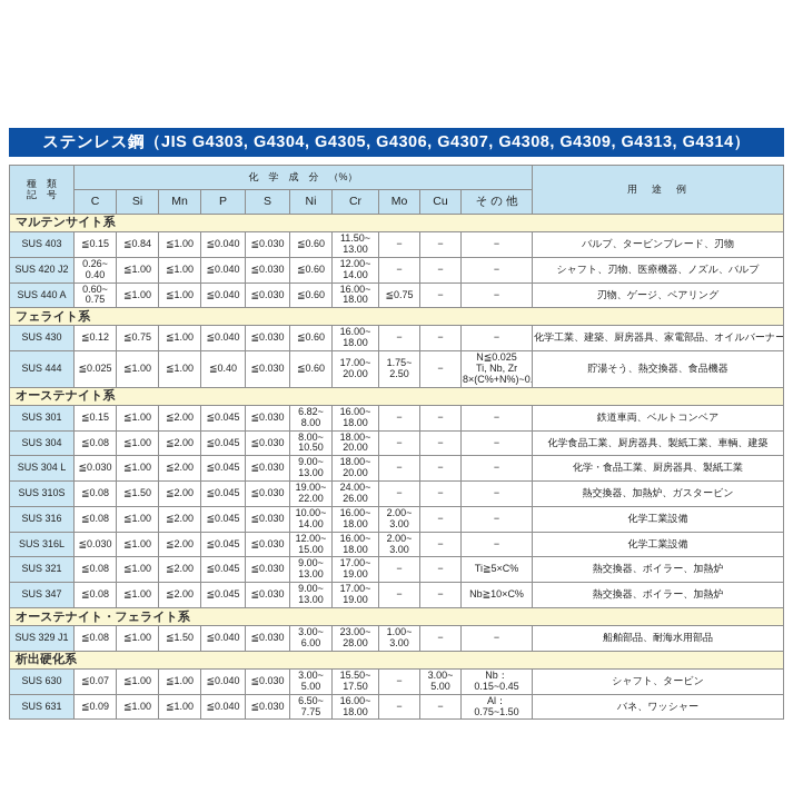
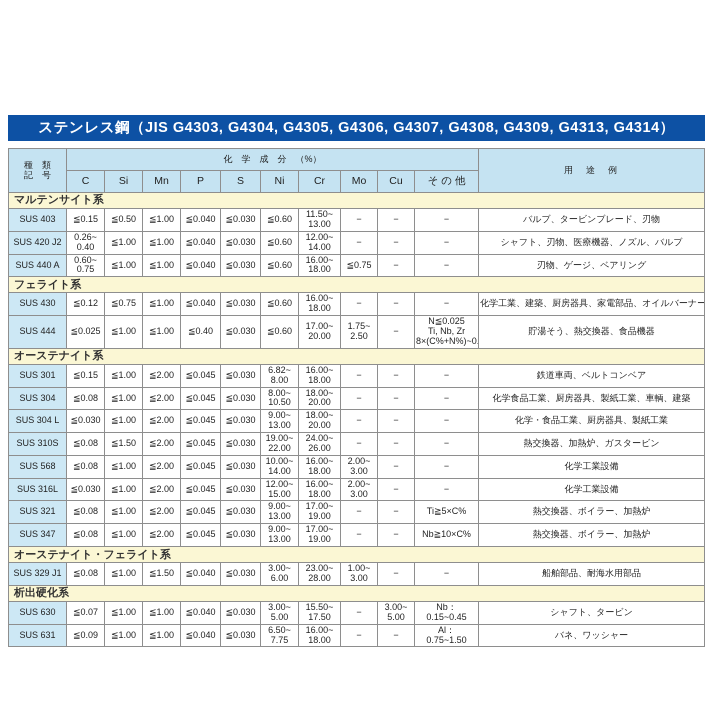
  ステンレス鋼（JIS G4303, G4304, G4305, G4306, G4307, G4308, G4309, G4313, G4314）
  種 類 記 号	化 学 成 分 （%）	用 途 例
  C	Si	Mn	P	S	Ni	Cr	Mo	Cu	そ の 他
  マルテンサイト系
- SUS 403	≦0.15	≦0.84	≦1.00	≦0.040	≦0.030	≦0.60	11.50~ 13.00	−	−	−	バルブ、タービンブレード、刃物
+ SUS 403	≦0.15	≦0.50	≦1.00	≦0.040	≦0.030	≦0.60	11.50~ 13.00	−	−	−	バルブ、タービンブレード、刃物
  SUS 420 J2	0.26~ 0.40	≦1.00	≦1.00	≦0.040	≦0.030	≦0.60	12.00~ 14.00	−	−	−	シャフト、刃物、医療機器、ノズル、バルブ
  SUS 440 A	0.60~ 0.75	≦1.00	≦1.00	≦0.040	≦0.030	≦0.60	16.00~ 18.00	≦0.75	−	−	刃物、ゲージ、ベアリング
  フェライト系
  SUS 430	≦0.12	≦0.75	≦1.00	≦0.040	≦0.030	≦0.60	16.00~ 18.00	−	−	−	化学工業、建築、厨房器具、家電部品、オイルバーナー
  SUS 444	≦0.025	≦1.00	≦1.00	≦0.40	≦0.030	≦0.60	17.00~ 20.00	1.75~ 2.50	−	N≦0.025 Ti, Nb, Zr 8×(C%+N%)~0.	貯湯そう、熱交換器、食品機器
  オーステナイト系
  SUS 301	≦0.15	≦1.00	≦2.00	≦0.045	≦0.030	6.82~ 8.00	16.00~ 18.00	−	−	−	鉄道車両、ベルトコンベア
  SUS 304	≦0.08	≦1.00	≦2.00	≦0.045	≦0.030	8.00~ 10.50	18.00~ 20.00	−	−	−	化学食品工業、厨房器具、製紙工業、車輌、建築
  SUS 304 L	≦0.030	≦1.00	≦2.00	≦0.045	≦0.030	9.00~ 13.00	18.00~ 20.00	−	−	−	化学・食品工業、厨房器具、製紙工業
  SUS 310S	≦0.08	≦1.50	≦2.00	≦0.045	≦0.030	19.00~ 22.00	24.00~ 26.00	−	−	−	熱交換器、加熱炉、ガスタービン
- SUS 316	≦0.08	≦1.00	≦2.00	≦0.045	≦0.030	10.00~ 14.00	16.00~ 18.00	2.00~ 3.00	−	−	化学工業設備
+ SUS 568	≦0.08	≦1.00	≦2.00	≦0.045	≦0.030	10.00~ 14.00	16.00~ 18.00	2.00~ 3.00	−	−	化学工業設備
  SUS 316L	≦0.030	≦1.00	≦2.00	≦0.045	≦0.030	12.00~ 15.00	16.00~ 18.00	2.00~ 3.00	−	−	化学工業設備
  SUS 321	≦0.08	≦1.00	≦2.00	≦0.045	≦0.030	9.00~ 13.00	17.00~ 19.00	−	−	Ti≧5×C%	熱交換器、ボイラー、加熱炉
  SUS 347	≦0.08	≦1.00	≦2.00	≦0.045	≦0.030	9.00~ 13.00	17.00~ 19.00	−	−	Nb≧10×C%	熱交換器、ボイラー、加熱炉
  オーステナイト・フェライト系
  SUS 329 J1	≦0.08	≦1.00	≦1.50	≦0.040	≦0.030	3.00~ 6.00	23.00~ 28.00	1.00~ 3.00	−	−	船舶部品、耐海水用部品
  析出硬化系
  SUS 630	≦0.07	≦1.00	≦1.00	≦0.040	≦0.030	3.00~ 5.00	15.50~ 17.50	−	3.00~ 5.00	Nb： 0.15~0.45	シャフト、タービン
  SUS 631	≦0.09	≦1.00	≦1.00	≦0.040	≦0.030	6.50~ 7.75	16.00~ 18.00	−	−	Al： 0.75~1.50	バネ、ワッシャー
